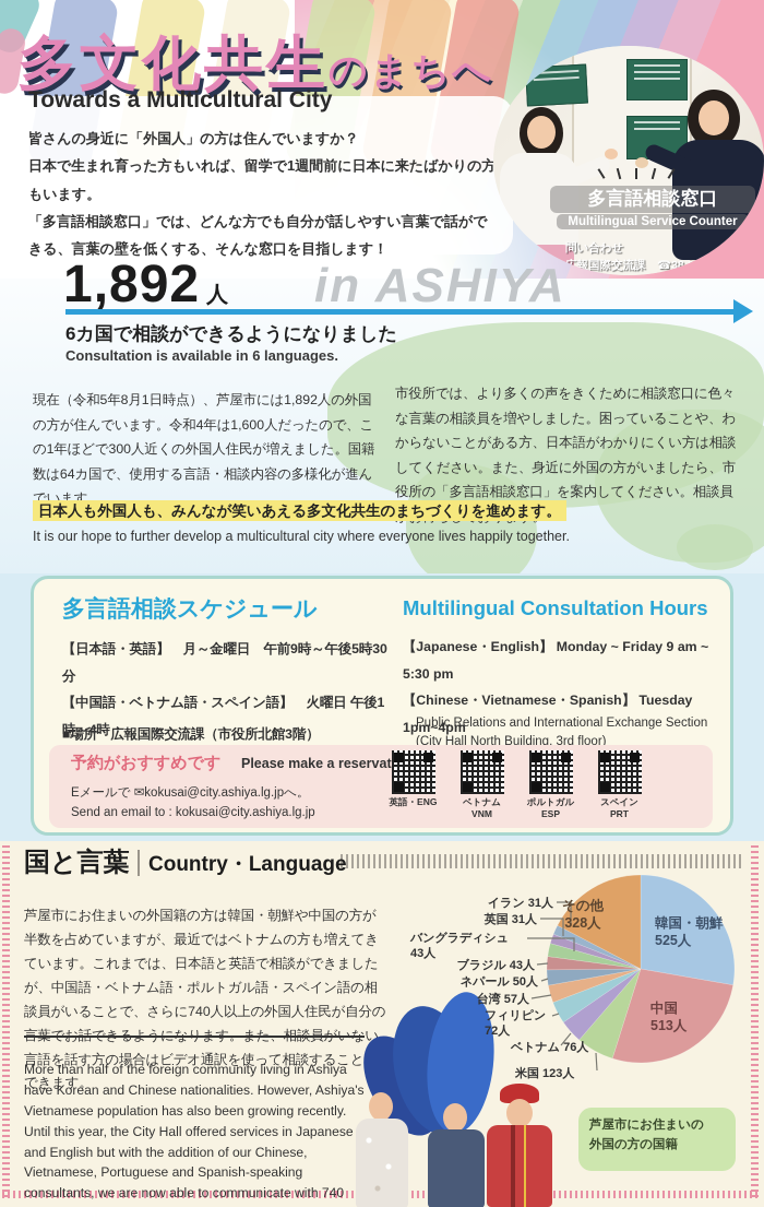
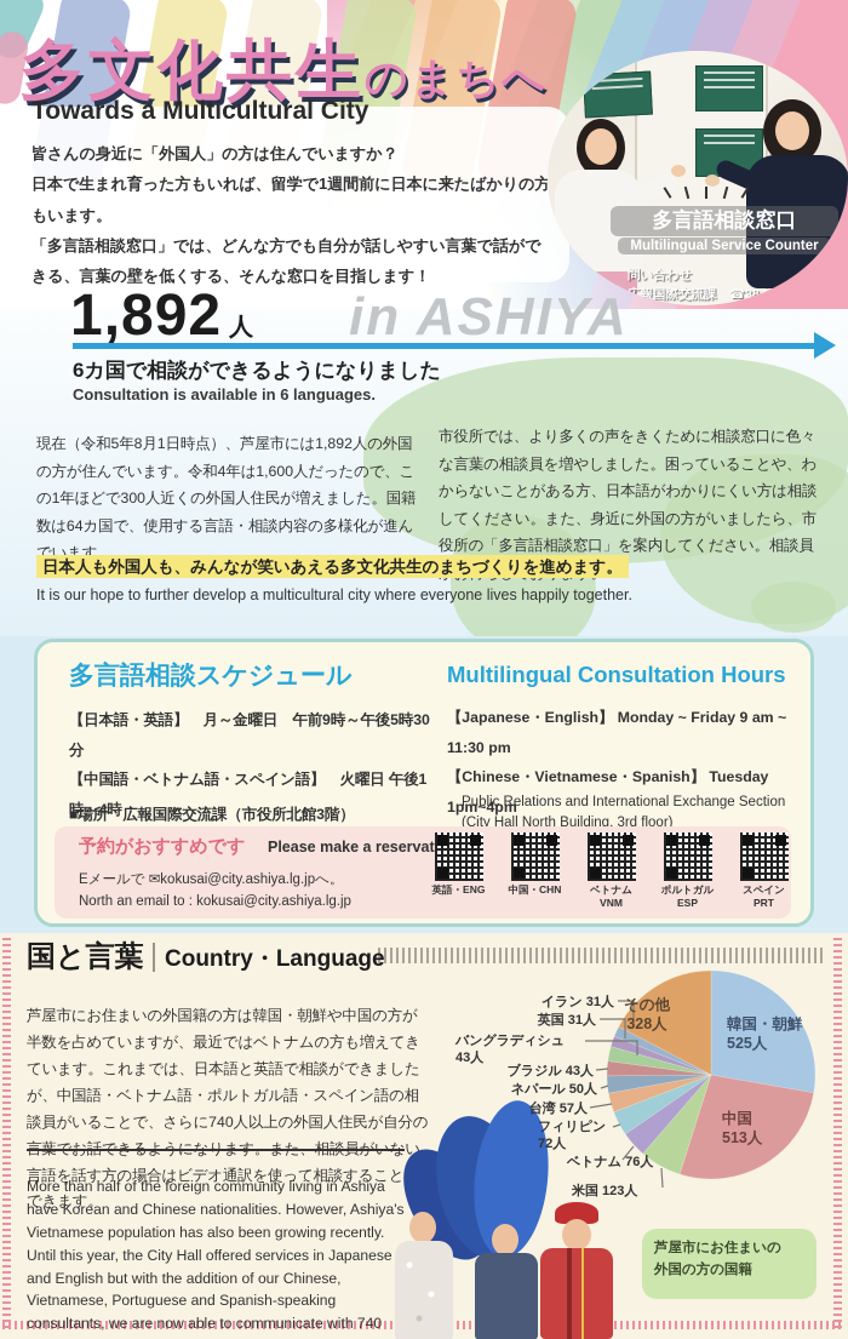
  多文化共生のまちへ
  Towards a Multicultural City
  皆さんの身近に「外国人」の方は住んでいますか？
  日本で生まれ育った方もいれば、留学で1週間前に日本に来たばかりの方もいます。
  「多言語相談窓口」では、どんな方でも自分が話しやすい言葉で話ができる、言葉の壁を低くする、そんな窓口を目指します！
  多言語相談窓口
  Multilingual Service Counter
  問い合わせ
  広報国際交流課 ☎38-2008
  1,892 人
  in ASHIYA
  6カ国で相談ができるようになりました
  Consultation is available in 6 languages.
  現在（令和5年8月1日時点）、芦屋市には1,892人の外国の方が住んでいます。令和4年は1,600人だったので、この1年ほどで300人近くの外国人住民が増えました。国籍数は64カ国で、使用する言語・相談内容の多様化が進んでいます。
  市役所では、より多くの声をきくために相談窓口に色々な言葉の相談員を増やしました。困っていることや、わからないことがある方、日本語がわかりにくい方は相談してください。また、身近に外国の方がいましたら、市役所の「多言語相談窓口」を案内してください。相談員
  日本人も外国人も、みんなが笑いあえる多文化共生のまちづくりを進めます。
  It is our hope to further develop a multicultural city where everyone lives happily together.
  多言語相談スケジュール
  【日本語・英語】 月～金曜日 午前9時～午後5時30分
  【中国語・ベトナム語・スペイン語】 火曜日 午後1時～4時
  ■場所 広報国際交流課（市役所北館3階）
  Multilingual Consultation Hours
- 【Japanese・English】 Monday ~ Friday 9 am ~ 5:30 pm
+ 【Japanese・English】 Monday ~ Friday 9 am ~ 11:30 pm
  【Chinese・Vietnamese・Spanish】 Tuesday 1pm~4pm
  Public Relations and International Exchange Section
  (City Hall North Building, 3rd floor)
  予約がおすすめです
  Please make a reservat
  Eメールで ✉kokusai@city.ashiya.lg.jpへ。
- Send an email to : kokusai@city.ashiya.lg.jp
+ North an email to : kokusai@city.ashiya.lg.jp
  英語・ENG
+ 中国・CHN
  ベトナム
  VNM
  ポルトガル
  ESP
  スペイン
  PRT
  国と言葉
  Country・Language
  芦屋市にお住まいの外国籍の方は韓国・朝鮮や中国の方が半数を占めていますが、最近ではベトナムの方も増えてきています。これまでは、日本語と英語で相談ができましたが、中国語・ベトナム語・ポルトガル語・スペイン語の相談員がいることで、さらに740人以上の外国人住民が自分のい言語を話す方の場合はビデオ通訳を使って相談することできます。
  More than half of the foreign community living in Ashiya have Korean and Chinese nationalities. However, Ashiya's Vietnamese population has also been growing recently. Until this year, the City Hall offered services in Japanese and English but with the addition of our Chinese, Vietnamese, Portuguese and Spanish-speaking consultants, we are now able to communicate with 740
  イラン 31人
  英国 31人
  バングラディシュ 43人
  ブラジル 43人
  ネパール 50人
  台湾 57人
  フィリピン 72人
  ベトナム 76人
  米国 123人
  その他
  328人
  韓国・朝鮮
  525人
  中国
  513人
  芦屋市にお住まいの
  外国の方の国籍
